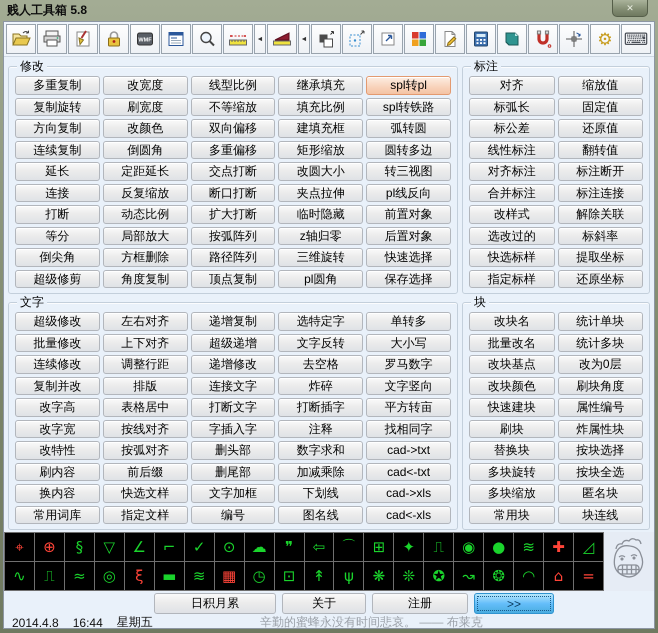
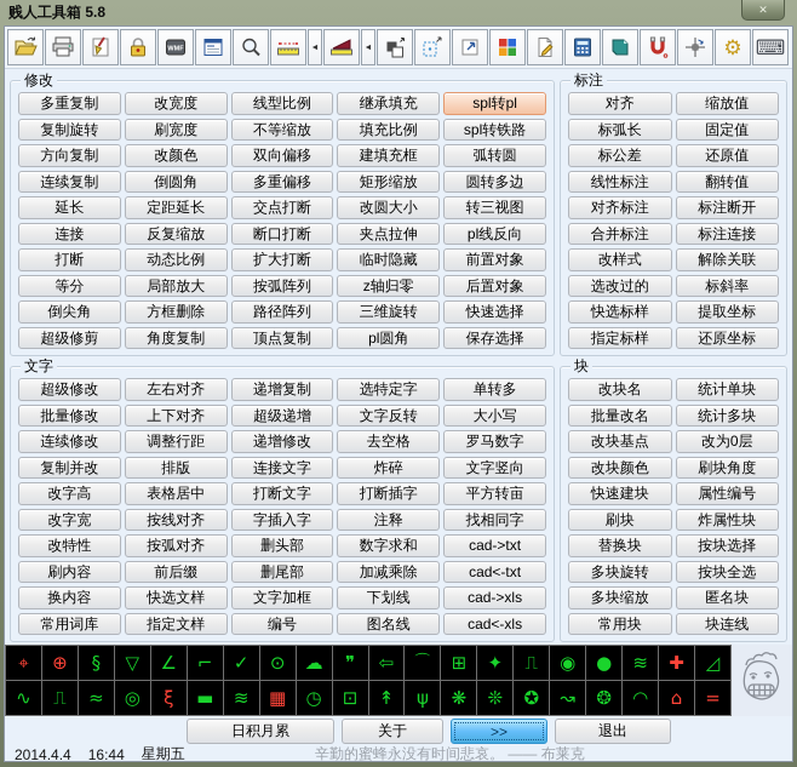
  贱人工具箱 5.8
  ✕
  ⚙
  ⌨
  修改
  多重复制
  复制旋转
  方向复制
  连续复制
  延长
  连接
  打断
  等分
  倒尖角
  超级修剪
  改宽度
  刷宽度
  改颜色
  倒圆角
  定距延长
  反复缩放
  动态比例
  局部放大
  方框删除
  角度复制
  线型比例
  不等缩放
  双向偏移
  多重偏移
  交点打断
  断口打断
  扩大打断
  按弧阵列
  路径阵列
  顶点复制
  继承填充
  填充比例
  建填充框
  矩形缩放
  改圆大小
  夹点拉伸
  临时隐藏
  z轴归零
  三维旋转
  pl圆角
  spl转pl
  spl转铁路
  弧转圆
  圆转多边
  转三视图
  pl线反向
  前置对象
  后置对象
  快速选择
  保存选择
  标注
  对齐
  标弧长
  标公差
  线性标注
  对齐标注
  合并标注
  改样式
  选改过的
  快选标样
  指定标样
  缩放值
  固定值
  还原值
  翻转值
  标注断开
  标注连接
  解除关联
  标斜率
  提取坐标
  还原坐标
  文字
  超级修改
  批量修改
  连续修改
  复制并改
  改字高
  改字宽
  改特性
  刷内容
  换内容
  常用词库
  左右对齐
  上下对齐
  调整行距
  排版
  表格居中
  按线对齐
  按弧对齐
  前后缀
  快选文样
  指定文样
  递增复制
  超级递增
  递增修改
  连接文字
  打断文字
  字插入字
  删头部
  删尾部
  文字加框
  编号
  选特定字
  文字反转
  去空格
  炸碎
  打断插字
  注释
  数字求和
  加减乘除
  下划线
  图名线
  单转多
  大小写
  罗马数字
  文字竖向
  平方转亩
  找相同字
  cad->txt
  cad<-txt
  cad->xls
  cad<-xls
  块
  改块名
  批量改名
  改块基点
  改块颜色
  快速建块
  刷块
  替换块
  多块旋转
  多块缩放
  常用块
  统计单块
  统计多块
  改为0层
  刷块角度
  属性编号
  炸属性块
  按块选择
  按块全选
  匿名块
  块连线
  ⌖
  ⊕
  §
  ▽
  ∠
  ⌐
  ✓
  ⊙
  ☁
  ❞
  ⇦
  ⌒
  ⊞
  ✦
  ⎍
  ◉
  ●
  ≋
  ✚
  ◿
  ∿
  ⎍
  ≈
  ◎
  ξ
  ▬
  ≋
  ▦
  ◷
  ⊡
  ↟
  ψ
  ❋
  ❊
  ✪
  ↝
  ❂
  ◠
  ⌂
  =
  日积月累
  关于
- 注册
  >>
+ 退出
- 2014.4.8
+ 2014.4.4
  16:44
  星期五
  辛勤的蜜蜂永没有时间悲哀。 —— 布莱克
